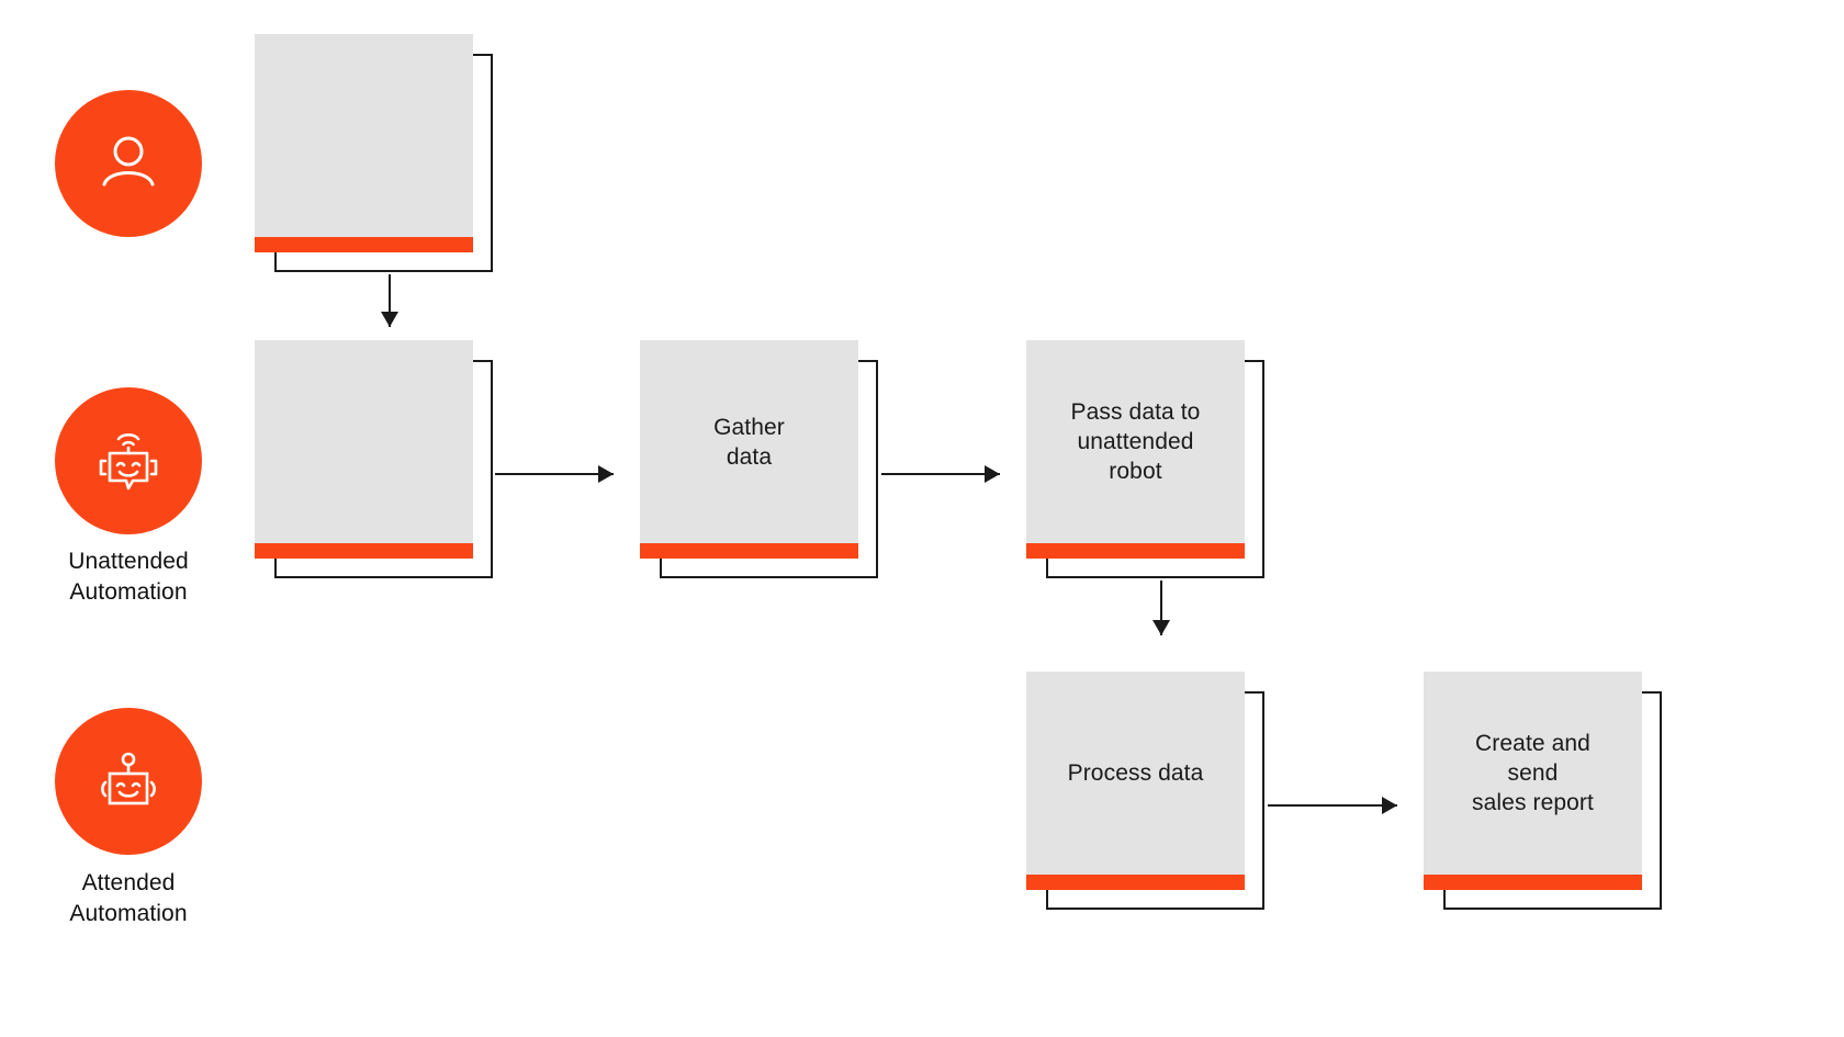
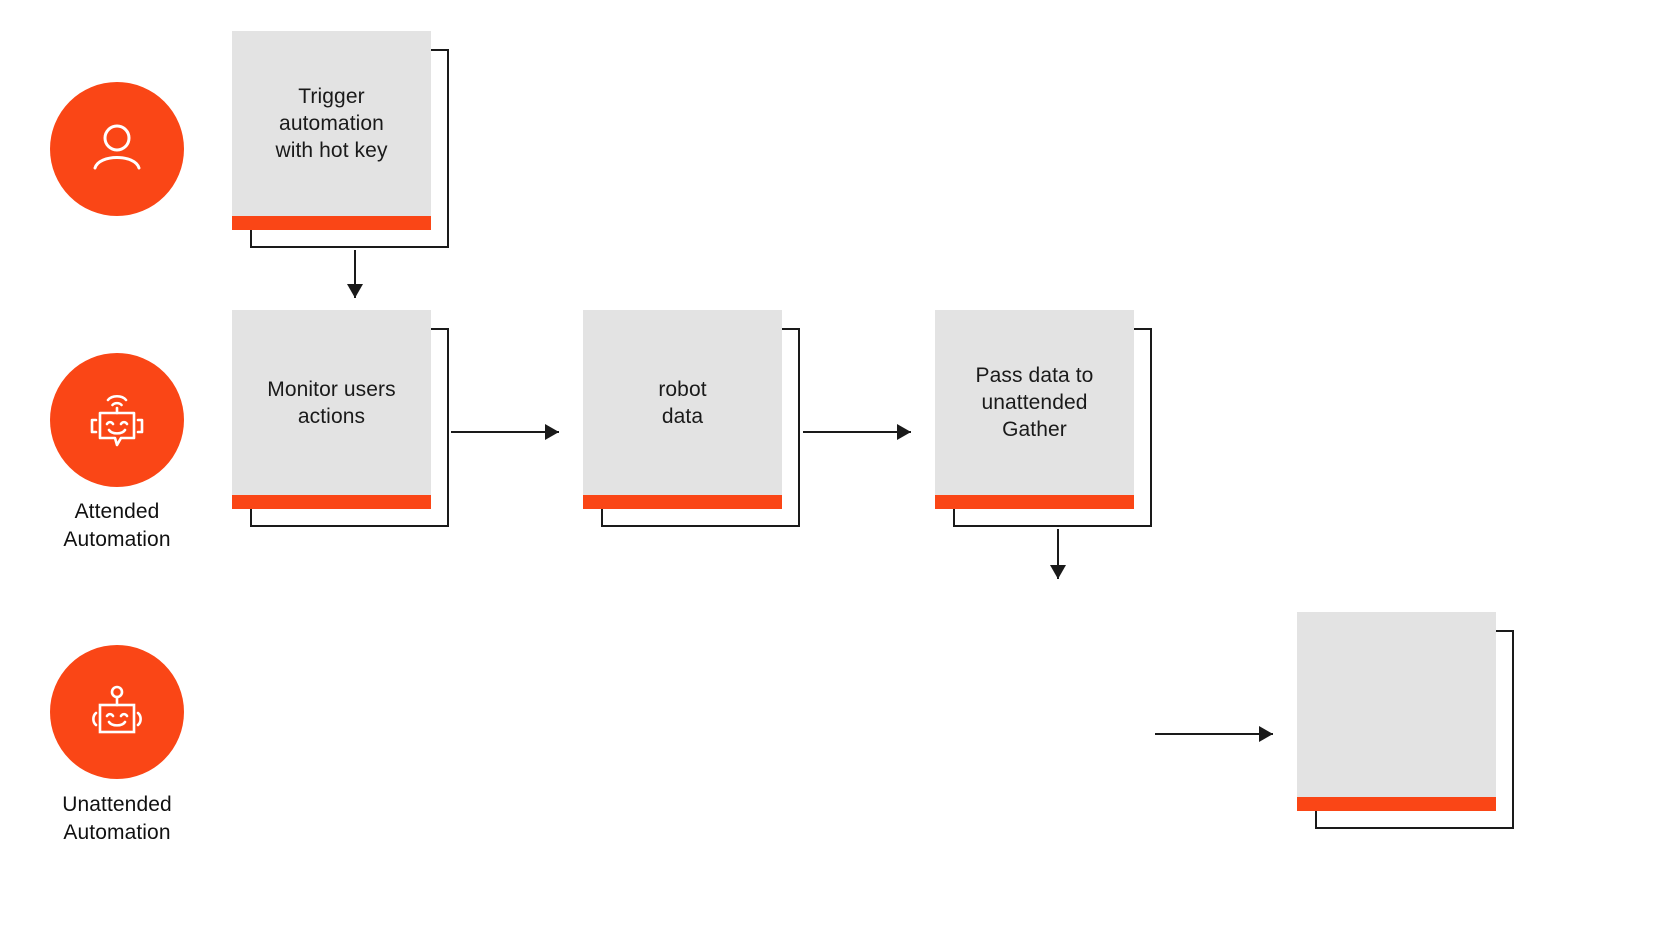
- Unattended
+ Attended
  Automation
- Attended
+ Unattended
  Automation
+ Trigger
+ automation
+ with hot key
+ Monitor users
+ actions
- Gather
+ robot
  data
  Pass data to
  unattended
- robot
+ Gather
- Process data
- Create and
- send
- sales report
